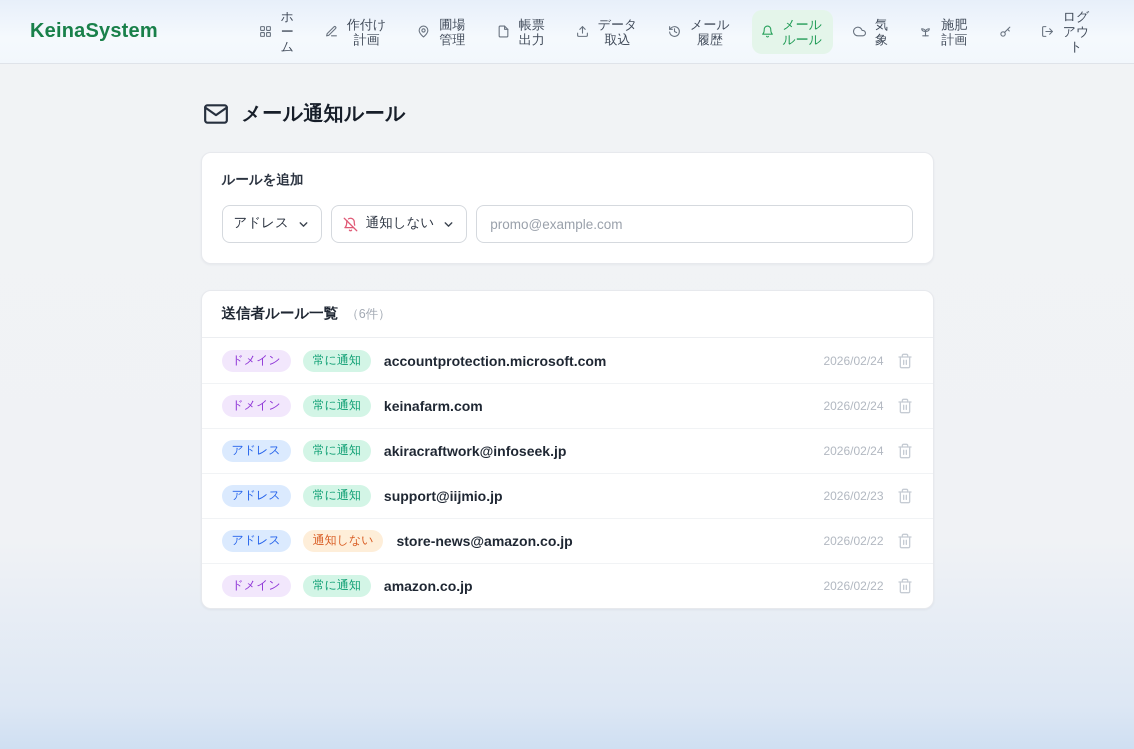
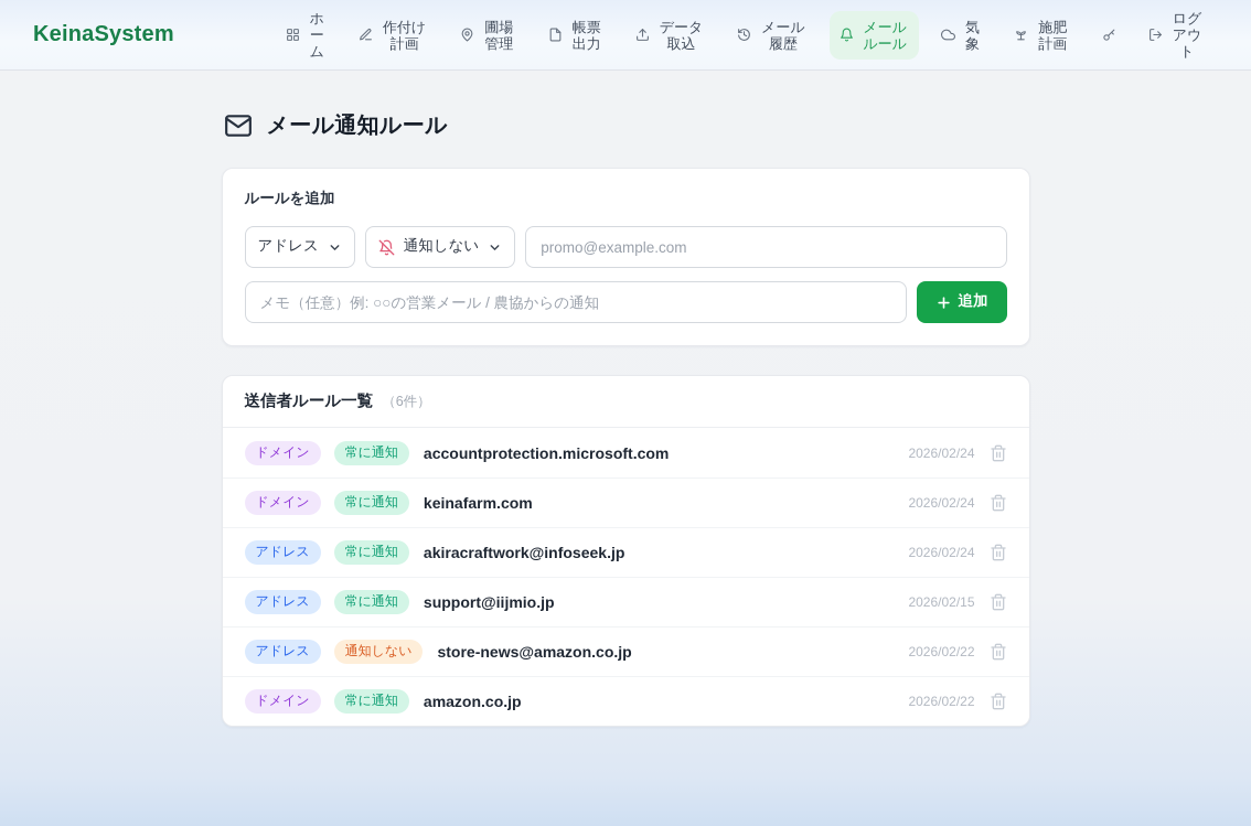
  KeinaSystem
  ホーム
  作付け計画
  圃場管理
  帳票出力
  データ取込
  メール履歴
  メールルール
  気象
  施肥計画
  ログアウト
  メール通知ルール
  ルールを追加
  アドレス
  通知しない
  promo@example.com
+ メモ（任意）例: ○○の営業メール / 農協からの通知
+ 追加
  送信者ルール一覧
  （6件）
  ドメイン
  常に通知
  accountprotection.microsoft.com
  2026/02/24
  ドメイン
  常に通知
  keinafarm.com
  2026/02/24
  アドレス
  常に通知
  akiracraftwork@infoseek.jp
  2026/02/24
  アドレス
  常に通知
  support@iijmio.jp
- 2026/02/23
+ 2026/02/15
  アドレス
  通知しない
  store-news@amazon.co.jp
  2026/02/22
  ドメイン
  常に通知
  amazon.co.jp
  2026/02/22
